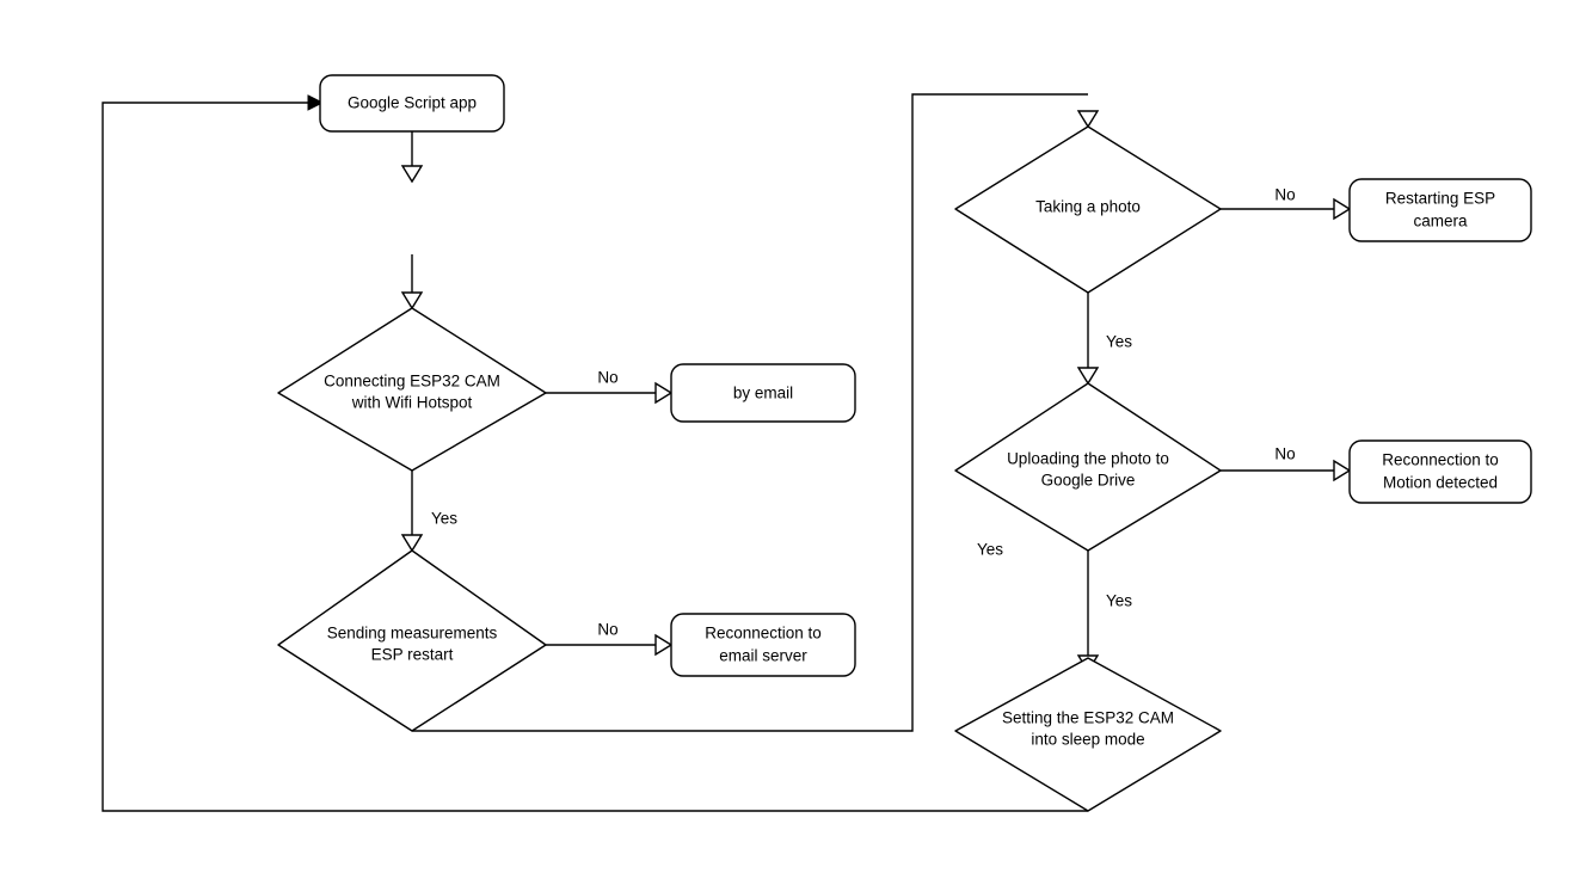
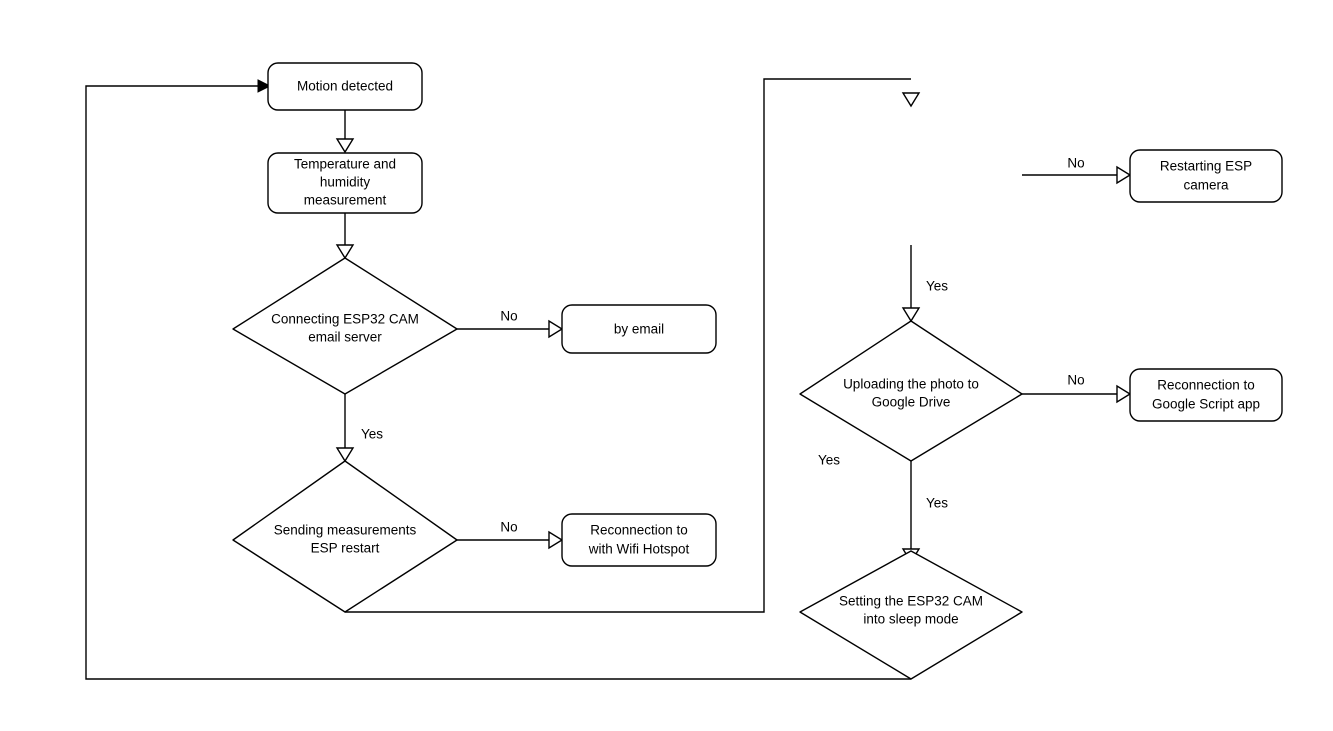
- Google Script app
+ Motion detected
+ Temperature and
+ humidity
+ measurement
  Connecting ESP32 CAM
- with Wifi Hotspot
+ email server
  by email
  Sending measurements
  ESP restart
  Reconnection to
- email server
+ with Wifi Hotspot
- Taking a photo
  Restarting ESP
  camera
  Uploading the photo to
  Google Drive
  Reconnection to
- Motion detected
+ Google Script app
  Setting the ESP32 CAM
  into sleep mode
  No
  Yes
  No
  No
  Yes
  No
  Yes
  Yes
